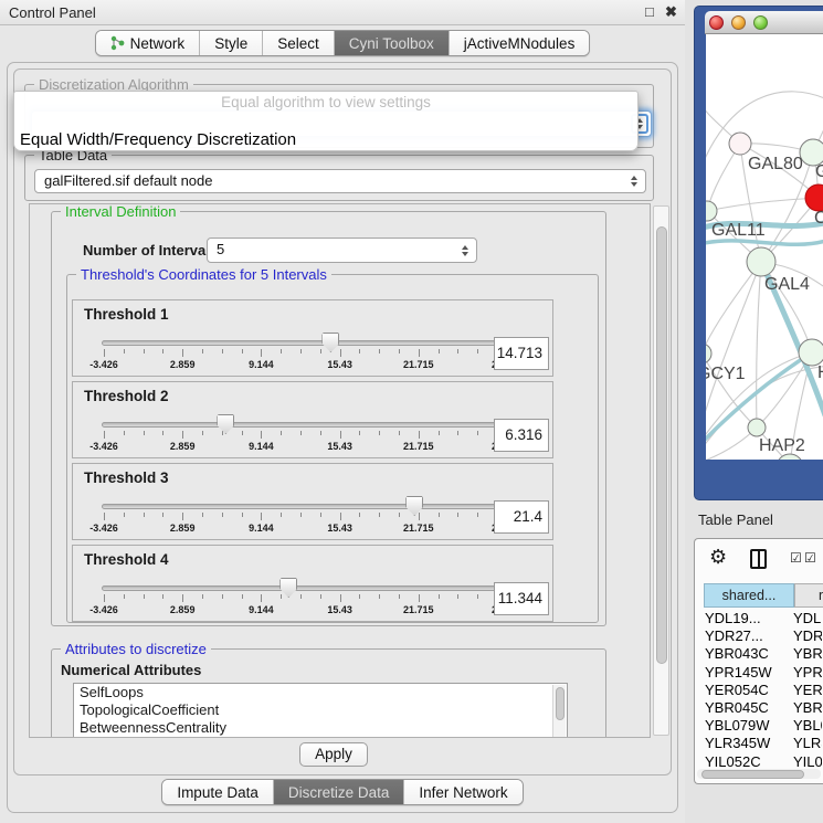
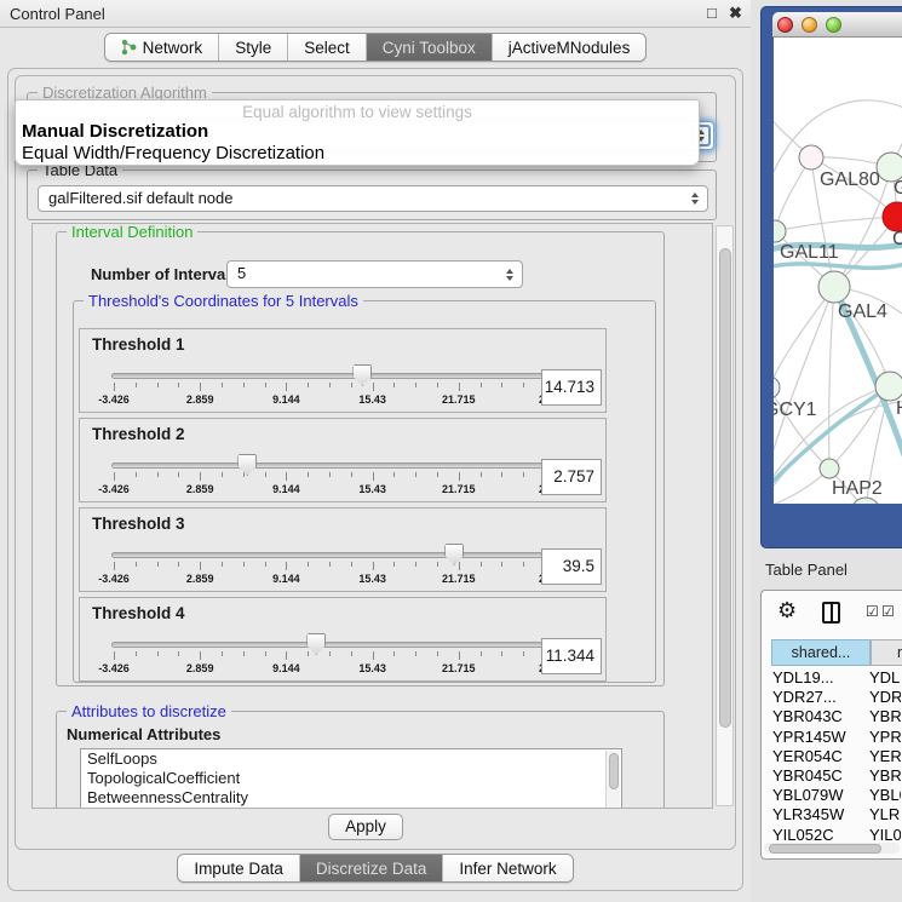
  GAL80
  C
  GAL11
  GAL4
  CY1
  HAP2
  Table Panel
  ⚙
  ☑
  ☑
  shared...
  YDL19...
  YDL
  YDR27...
  YDR
  YBR043C
  YBR
  YPR145W
  YPR
  YER054C
  YER
  YBR045C
  YBR
  YBL079W
  YBL
  YLR345W
  YLR
  YIL052C
  YIL0
  Control Panel
  □
  ✖
  Network
  Style
  Select
  Cyni Toolbox
  jActiveMNodules
  Discretization Algorithm
  Equal algorithm to view settings
+ Manual Discretization
  Equal Width/Frequency Discretization
  Table Data
  galFiltered.sif default node
  Interval Definition
  Number of Interva
  5
  Threshold's Coordinates for 5 Intervals
  Threshold 1
  -3.426
  2.859
  9.144
  15.43
  21.715
  14.713
  Threshold 2
  -3.426
  2.859
  9.144
  15.43
  21.715
- 6.316
+ 2.757
  Threshold 3
  -3.426
  2.859
  9.144
  15.43
  21.715
- 21.4
+ 39.5
  Threshold 4
  -3.426
  2.859
  9.144
  15.43
  21.715
  11.344
  Attributes to discretize
  Numerical Attributes
  SelfLoops
  TopologicalCoefficient
  BetweennessCentrality
  Apply
  Impute Data
  Discretize Data
  Infer Network
